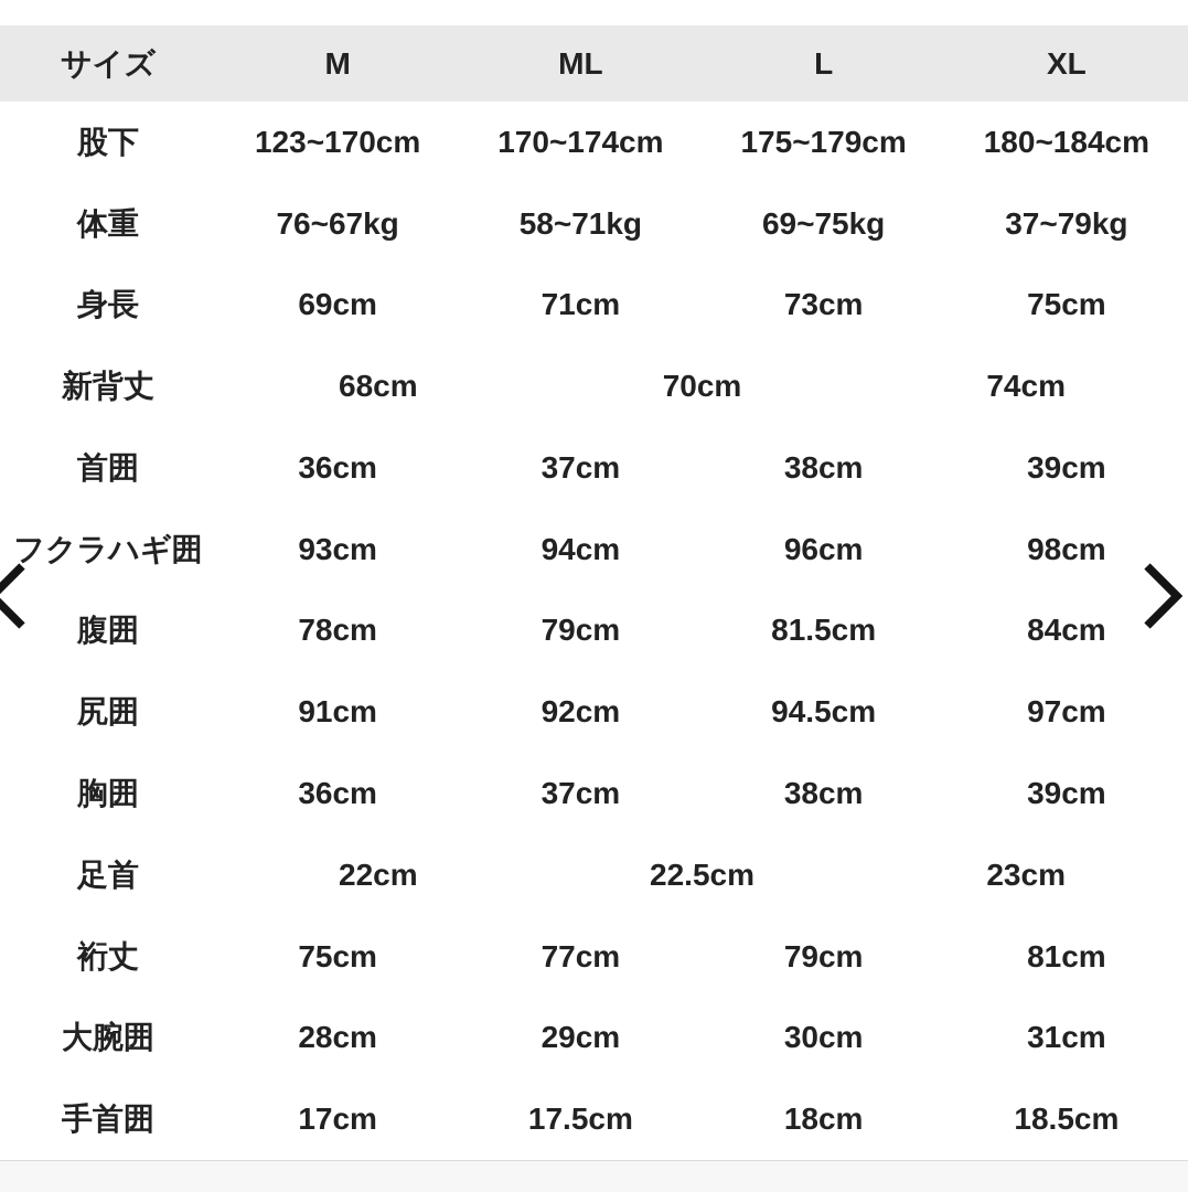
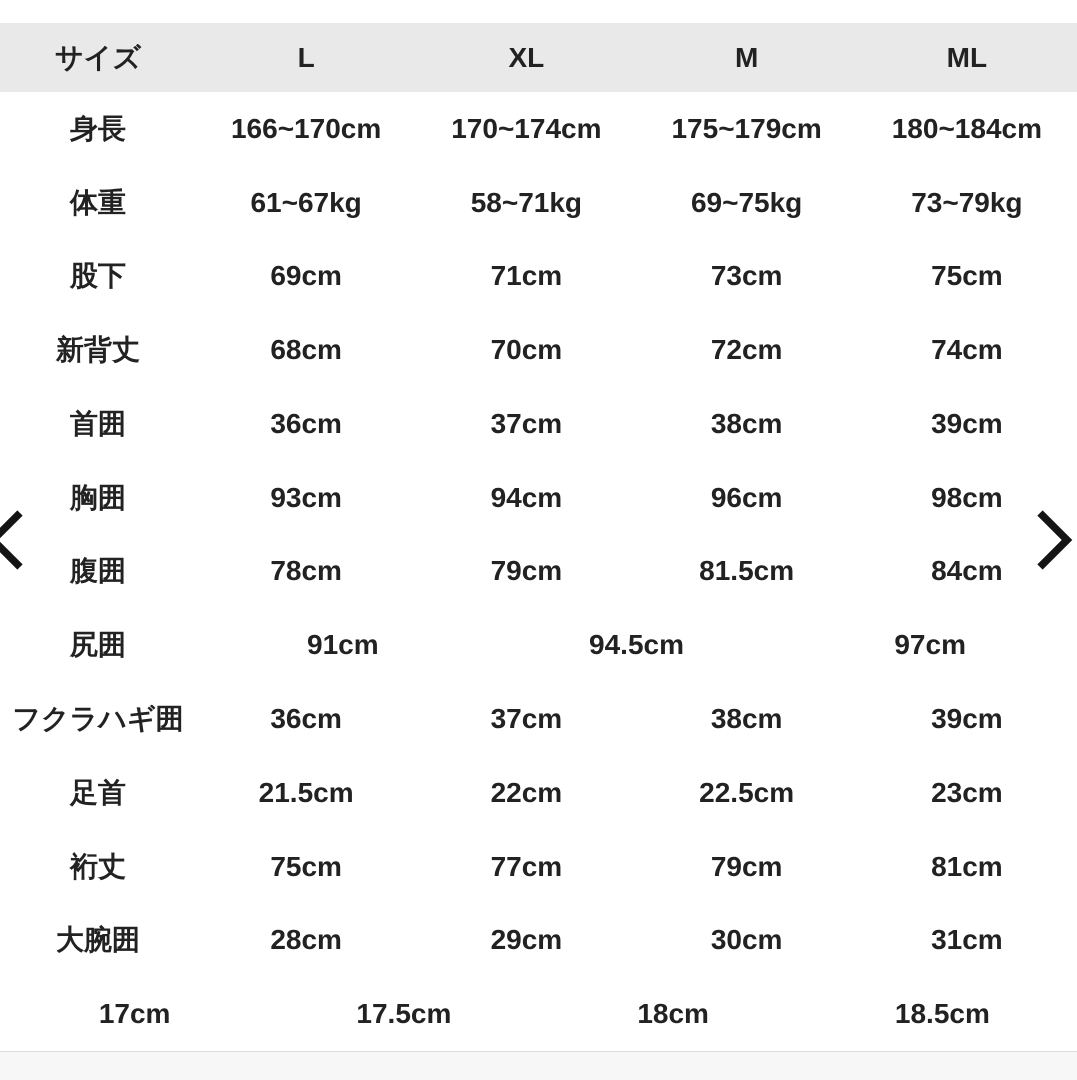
  サイズ
- M
+ L
- ML
+ XL
- L
+ M
- XL
+ ML
- 股下
+ 身長
- 123~170cm
+ 166~170cm
  170~174cm
  175~179cm
  180~184cm
  体重
- 76~67kg
+ 61~67kg
  58~71kg
  69~75kg
- 37~79kg
+ 73~79kg
- 身長
+ 股下
  69cm
  71cm
  73cm
  75cm
  新背丈
  68cm
  70cm
+ 72cm
  74cm
  首囲
  36cm
  37cm
  38cm
  39cm
- フクラハギ囲
+ 胸囲
  93cm
  94cm
  96cm
  98cm
  腹囲
  78cm
  79cm
  81.5cm
  84cm
  尻囲
  91cm
- 92cm
  94.5cm
  97cm
- 胸囲
+ フクラハギ囲
  36cm
  37cm
  38cm
  39cm
  足首
+ 21.5cm
  22cm
  22.5cm
  23cm
  裄丈
  75cm
  77cm
  79cm
  81cm
  大腕囲
  28cm
  29cm
  30cm
  31cm
- 手首囲
  17cm
  17.5cm
  18cm
  18.5cm
